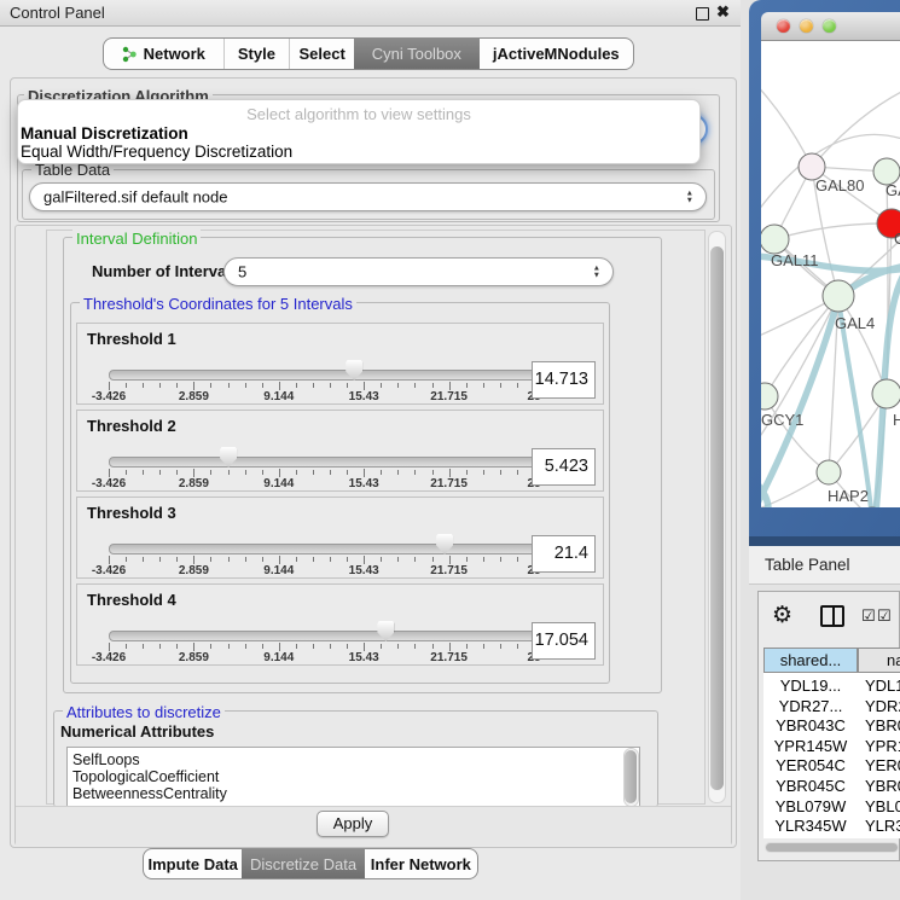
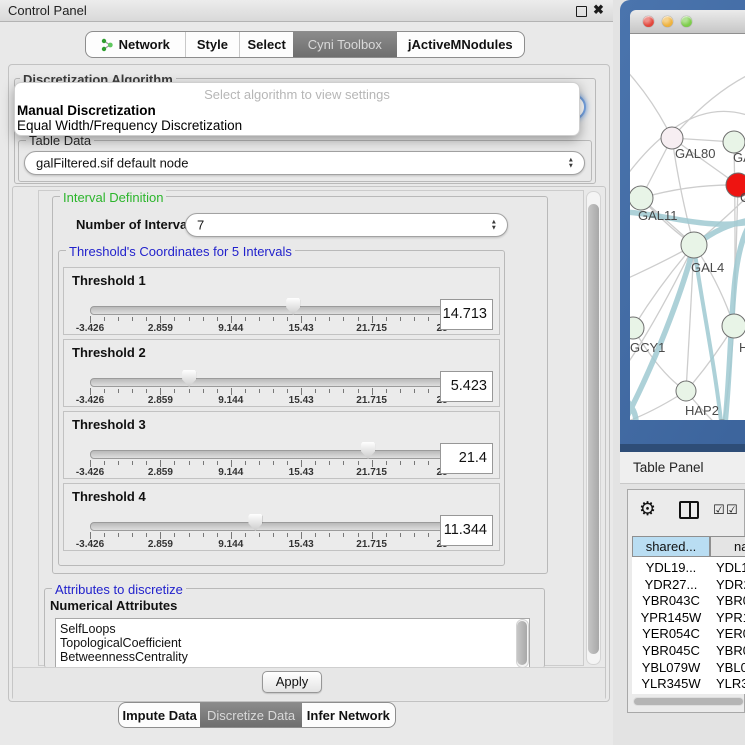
  Control Panel
  ✖
  Network
  Style
  Select
  Cyni Toolbox
  jActiveMNodules
  Discretization Algorithm
  Table Data
  galFiltered.sif default node
  Select algorithm to view settings
  Manual Discretization
  Equal Width/Frequency Discretization
  Interval Definition
  Number of Interva
- 5
+ 7
  Threshold's Coordinates for 5 Intervals
  Threshold 1
  -3.426
  2.859
  9.144
  15.43
  21.715
  14.713
  Threshold 2
  -3.426
  2.859
  9.144
  15.43
  21.715
  5.423
  Threshold 3
  -3.426
  2.859
  9.144
  15.43
  21.715
  21.4
  Threshold 4
  -3.426
  2.859
  9.144
  15.43
  21.715
- 17.054
+ 11.344
  Attributes to discretize
  Numerical Attributes
  SelfLoops
  TopologicalCoefficient
  BetweennessCentrality
  Apply
  Impute Data
  Discretize Data
  Infer Network
  GAL80
  GAL11
  GAL4
  GCY1
  H
  HAP2
  Table Panel
  ⚙
  ☑
  ☑
  shared...
  YDL19...
  YDL
  YDR27...
  YDR
  YBR043C
  YBR
  YPR145W
  YPR
  YER054C
  YER
  YBR045C
  YBR
  YBL079W
  YBL0
  YLR345W
  YLR
